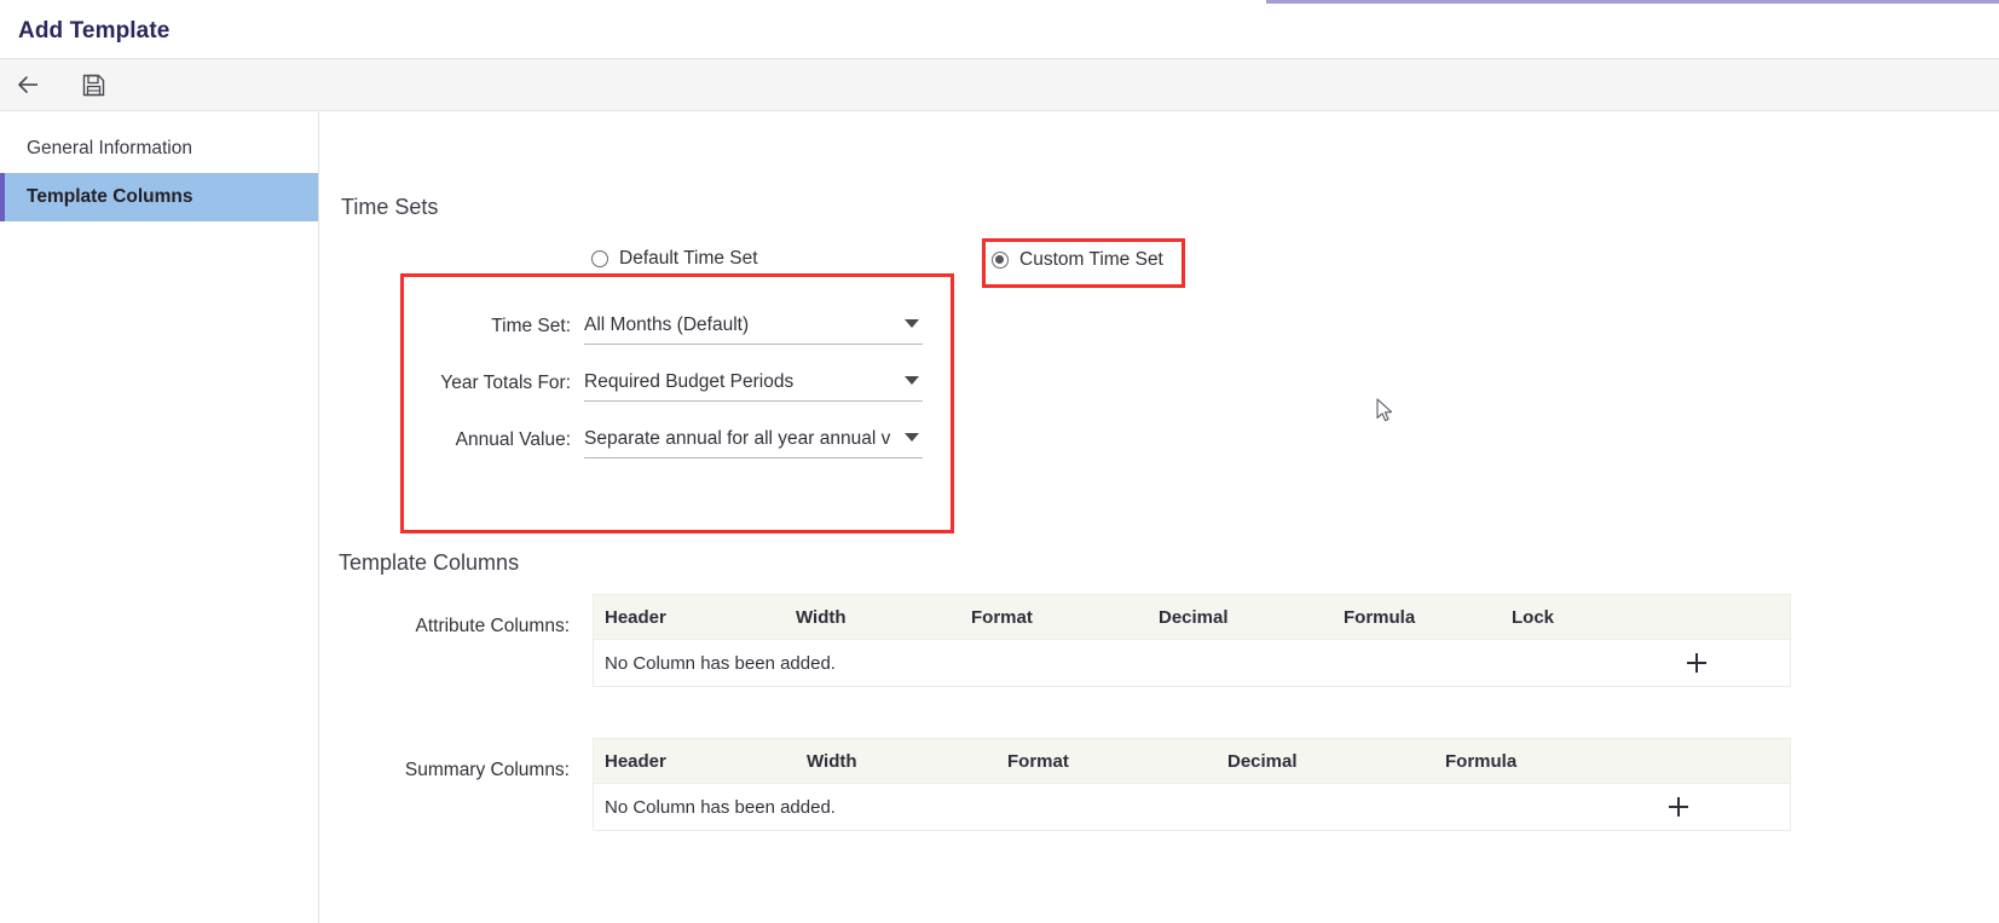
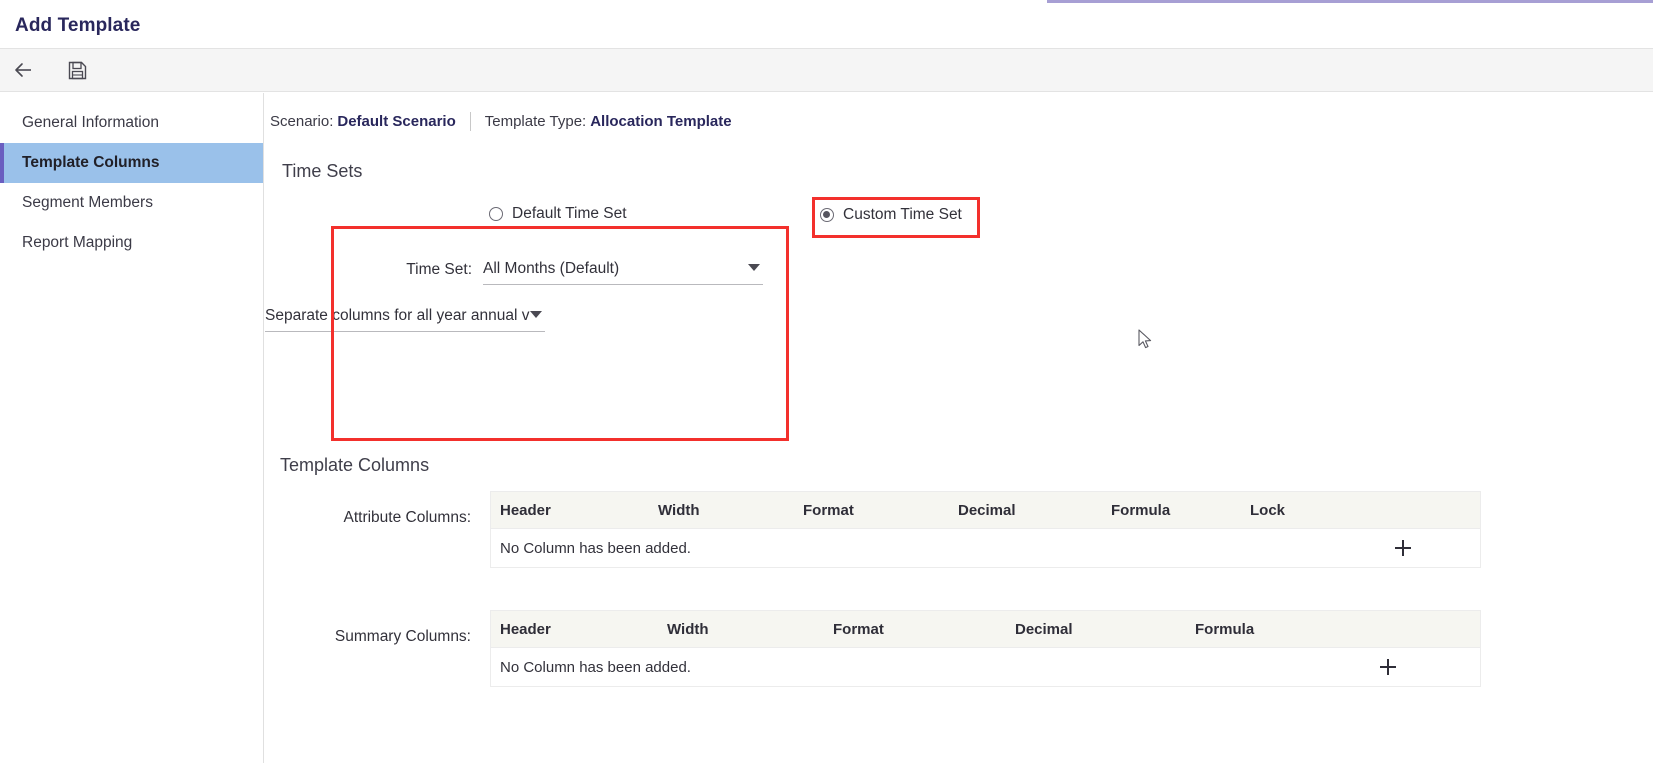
  Add Template
  General Information
  Template Columns
+ Segment Members
+ Report Mapping
+ Scenario:
+ Default Scenario
+ Template Type:
+ Allocation Template
  Time Sets
  Default Time Set
  Custom Time Set
  Time Set:
  All Months (Default)
- Year Totals For:
- Required Budget Periods
- Annual Value:
- Separate annual for all year annual v
+ Separate columns for all year annual v
  Template Columns
  Attribute Columns:
  Header
  Width
  Format
  Decimal
  Formula
  Lock
  No Column has been added.
  Summary Columns:
  Header
  Width
  Format
  Decimal
  Formula
  No Column has been added.
